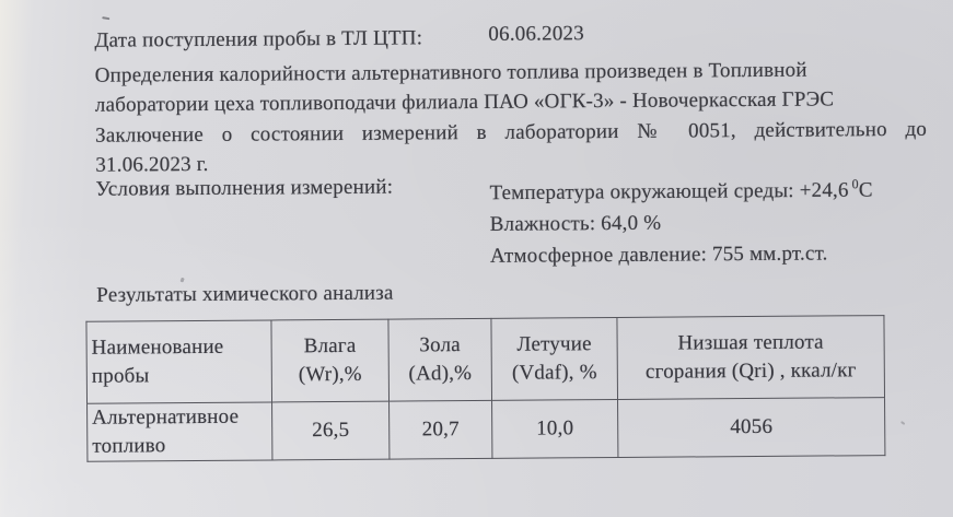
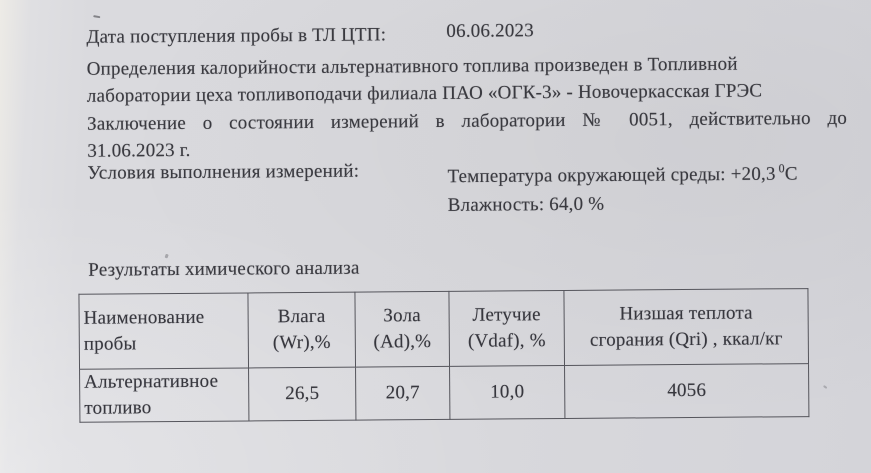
  Дата поступления пробы в ТЛ ЦТП:
  06.06.2023
  Определения калорийности альтернативного топлива произведен в Топливной
  лаборатории цеха топливоподачи филиала ПАО «ОГК-3» - Новочеркасская ГРЭС
  Заключение о состоянии измерений в лаборатории № 0051, действительно до
  31.06.2023 г.
  Условия выполнения измерений:
- Температура окружающей среды: +24,6 0С
+ Температура окружающей среды: +20,3 0С
  Влажность: 64,0 %
- Атмосферное давление: 755 мм.рт.ст.
  Результаты химического анализа
  Наименование пробы	Влага (Wr),%	Зола (Ad),%	Летучие (Vdaf), %	Низшая теплота сгорания (Qri) , ккал/кг
  Альтернативное топливо	26,5	20,7	10,0	4056
